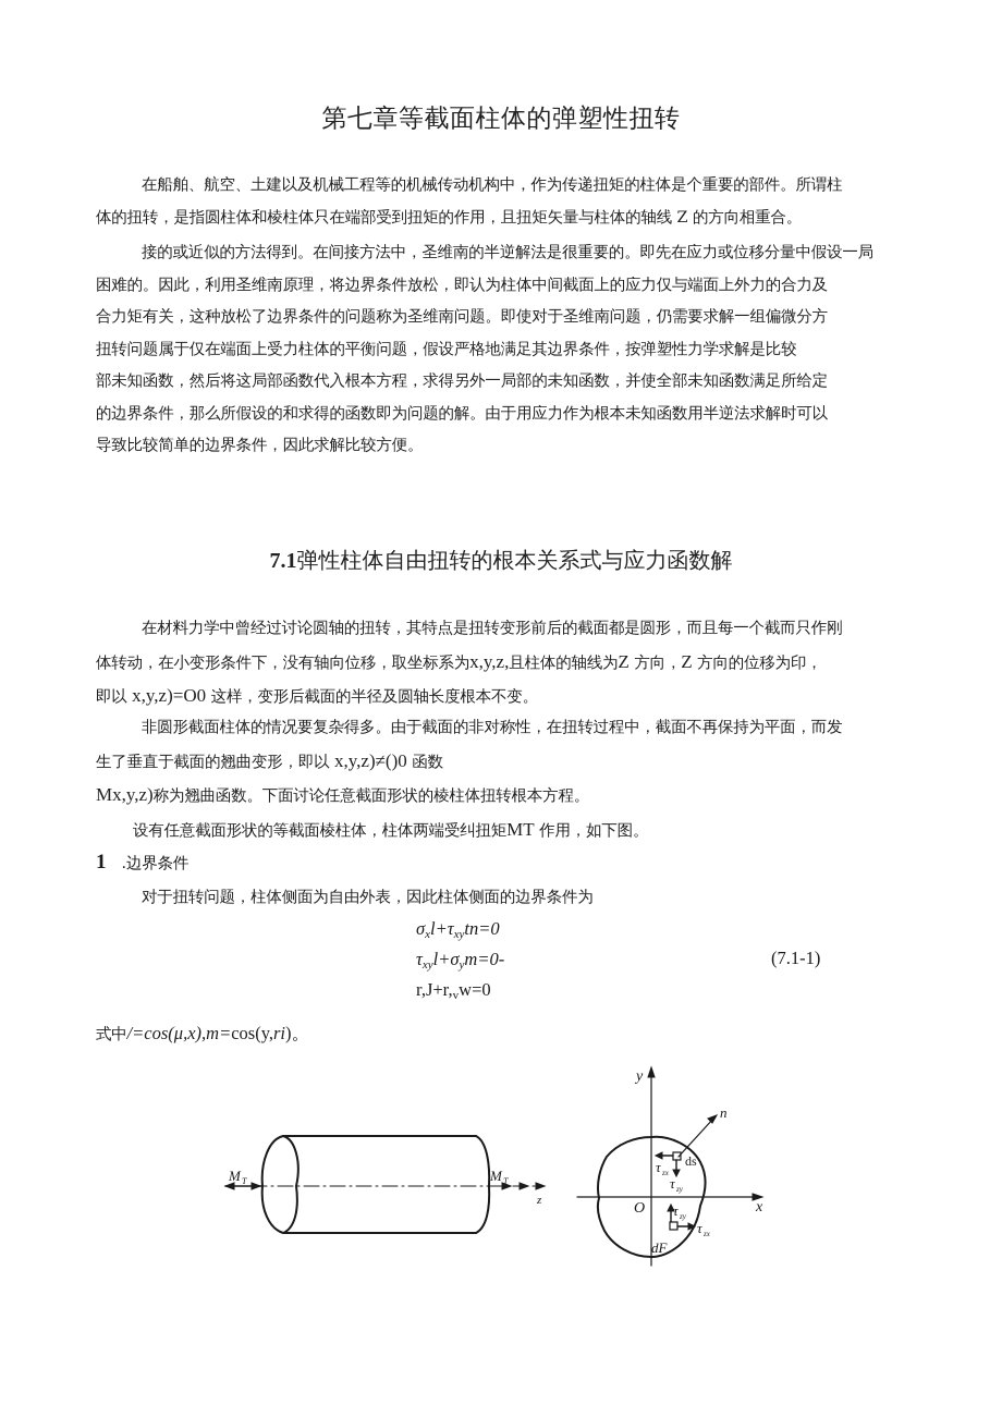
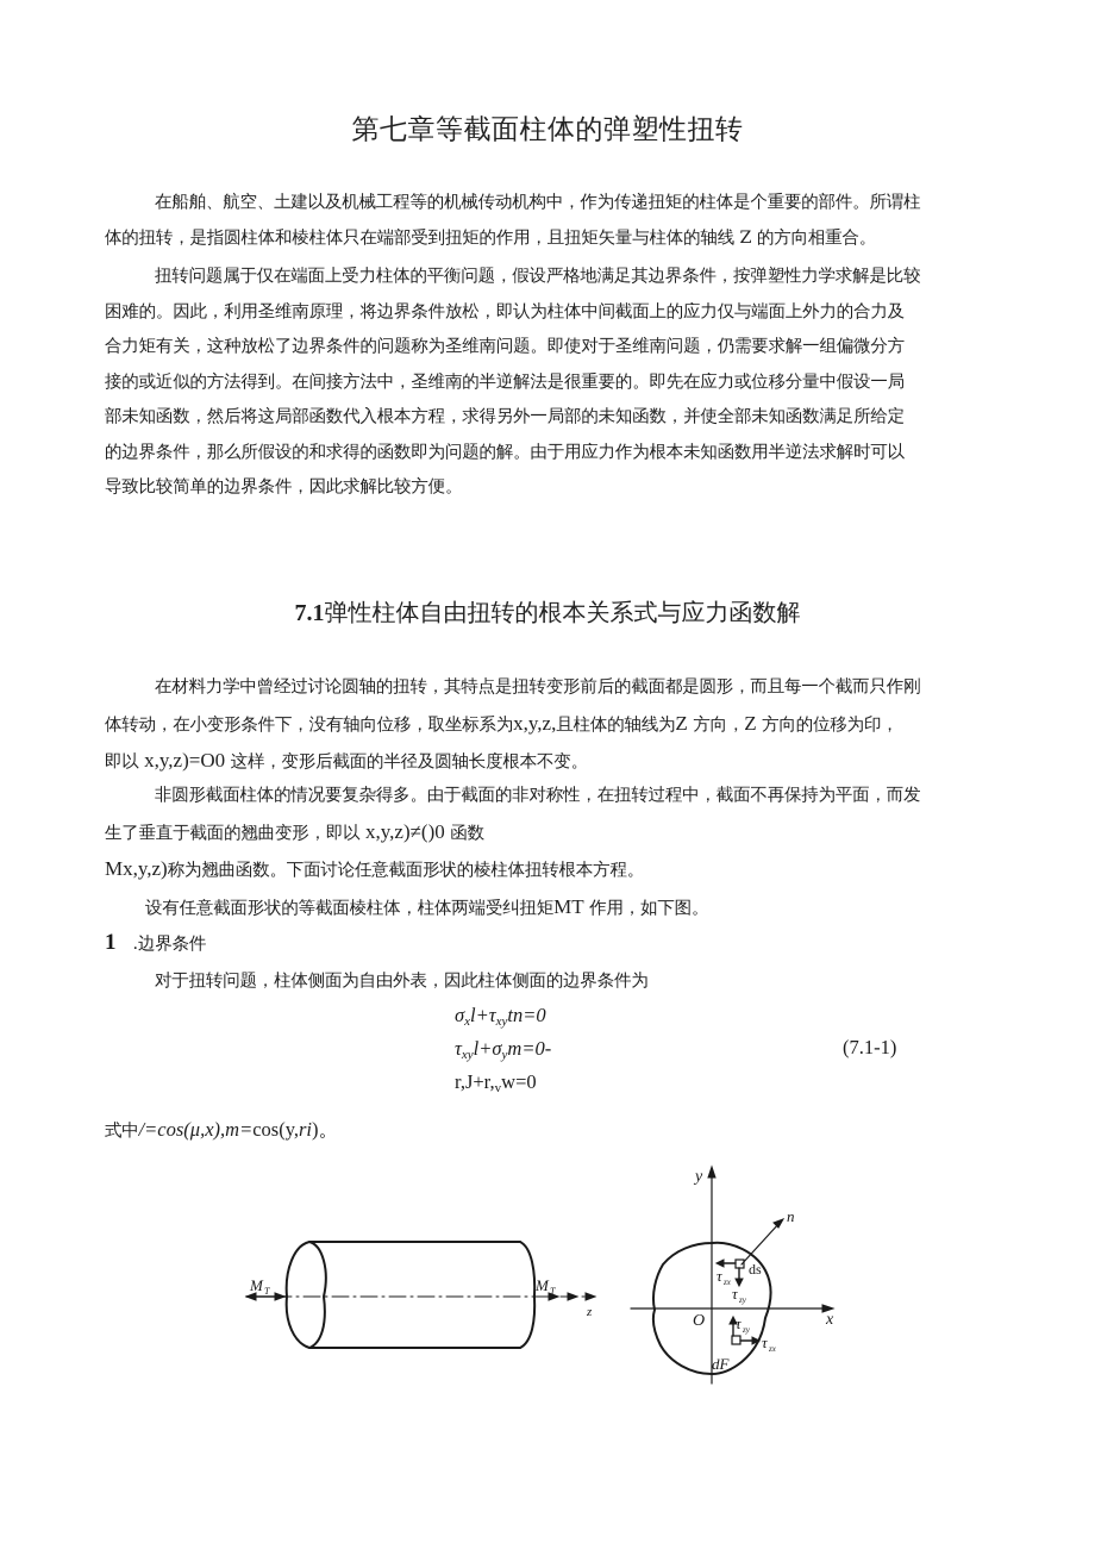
  第七章等截面柱体的弹塑性扭转
  在船舶、航空、土建以及机械工程等的机械传动机构中，作为传递扭矩的柱体是个重要的部件。所谓柱
  体的扭转，是指圆柱体和棱柱体只在端部受到扭矩的作用，且扭矩矢量与柱体的轴线 Z 的方向相重合。
- 接的或近似的方法得到。在间接方法中，圣维南的半逆解法是很重要的。即先在应力或位移分量中假设一局
+ 扭转问题属于仅在端面上受力柱体的平衡问题，假设严格地满足其边界条件，按弹塑性力学求解是比较
  困难的。因此，利用圣维南原理，将边界条件放松，即认为柱体中间截面上的应力仅与端面上外力的合力及
  合力矩有关，这种放松了边界条件的问题称为圣维南问题。即使对于圣维南问题，仍需要求解一组偏微分方
- 扭转问题属于仅在端面上受力柱体的平衡问题，假设严格地满足其边界条件，按弹塑性力学求解是比较
+ 接的或近似的方法得到。在间接方法中，圣维南的半逆解法是很重要的。即先在应力或位移分量中假设一局
  部未知函数，然后将这局部函数代入根本方程，求得另外一局部的未知函数，并使全部未知函数满足所给定
  的边界条件，那么所假设的和求得的函数即为问题的解。由于用应力作为根本未知函数用半逆法求解时可以
  导致比较简单的边界条件，因此求解比较方便。
  7.1弹性柱体自由扭转的根本关系式与应力函数解
  在材料力学中曾经过讨论圆轴的扭转，其特点是扭转变形前后的截面都是圆形，而且每一个截而只作刚
  体转动，在小变形条件下，没有轴向位移，取坐标系为x,y,z,且柱体的轴线为Z 方向，Z 方向的位移为印，
  即以 x,y,z)=O0 这样，变形后截面的半径及圆轴长度根本不变。
  非圆形截面柱体的情况要复杂得多。由于截面的非对称性，在扭转过程中，截面不再保持为平面，而发
  生了垂直于截面的翘曲变形，即以 x,y,z)≠()0 函数
  Mx,y,z)称为翘曲函数。下面讨论任意截面形状的棱柱体扭转根本方程。
  设有任意截面形状的等截面棱柱体，柱体两端受纠扭矩MT 作用，如下图。
  1 .边界条件
  对于扭转问题，柱体侧面为自由外表，因此柱体侧面的边界条件为
  σxl+τxytn=0
  τxyl+σym=0-
  r,J+r,vw=0
  (7.1-1)
  式中/=cos(μ,x),m=cos(y,ri)。
  M
  T
  M
  T
  z
  y
  x
  O
  n
  ds
  τ
  zx
  τ
  zy
  τ
  zy
  τ
  zx
  dF
